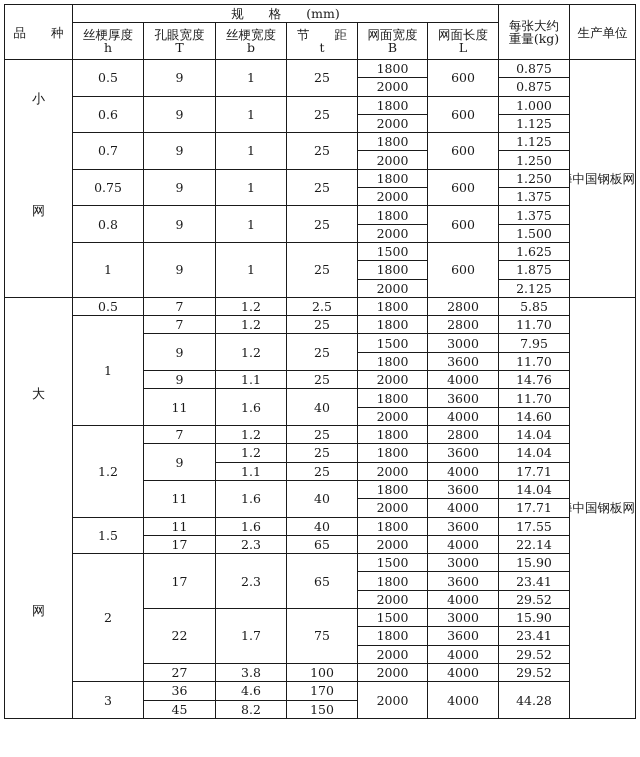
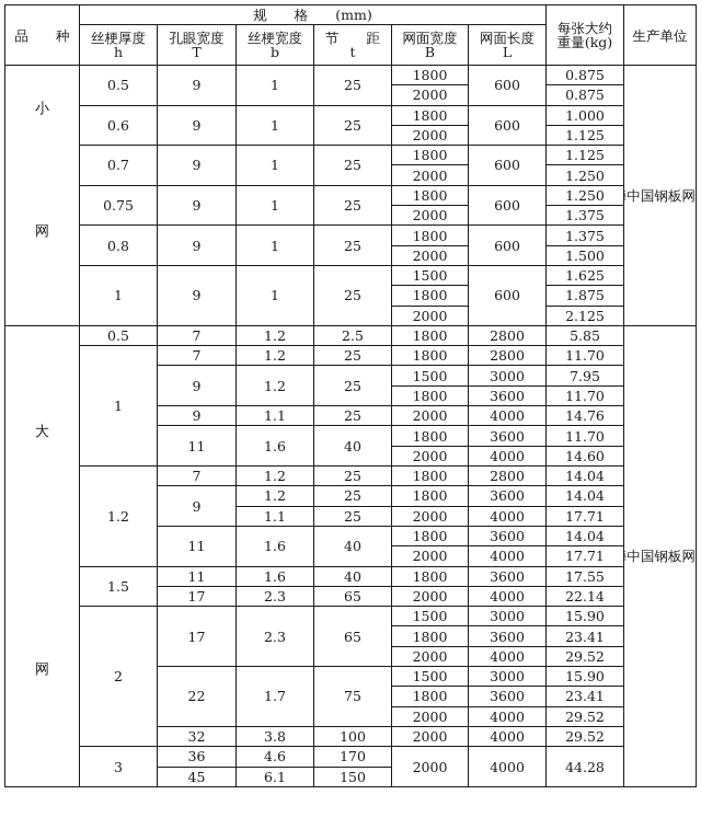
  品 种	规 格 (mm)	每张大约 重量(kg)	生产单位
  丝梗厚度h	孔眼宽度T	丝梗宽度b	节 距t	网面宽度B	网面长度L
  小 网	0.5	9	1	25	1800	600	0.875	中国钢板网
  2000	0.875
  0.6	9	1	25	1800	600	1.000
  2000	1.125
  0.7	9	1	25	1800	600	1.125
  2000	1.250
  0.75	9	1	25	1800	600	1.250
  2000	1.375
  0.8	9	1	25	1800	600	1.375
  2000	1.500
  1	9	1	25	1500	600	1.625
  1800	1.875
  2000	2.125
  大 网	0.5	7	1.2	2.5	1800	2800	5.85	中国钢板网
  1	7	1.2	25	1800	2800	11.70
  9	1.2	25	1500	3000	7.95
  1800	3600	11.70
  9	1.1	25	2000	4000	14.76
  11	1.6	40	1800	3600	11.70
  2000	4000	14.60
  1.2	7	1.2	25	1800	2800	14.04
  9	1.2	25	1800	3600	14.04
  1.1	25	2000	4000	17.71
  11	1.6	40	1800	3600	14.04
  2000	4000	17.71
  1.5	11	1.6	40	1800	3600	17.55
  17	2.3	65	2000	4000	22.14
  2	17	2.3	65	1500	3000	15.90
  1800	3600	23.41
  2000	4000	29.52
  22	1.7	75	1500	3000	15.90
  1800	3600	23.41
  2000	4000	29.52
- 27	3.8	100	2000	4000	29.52
+ 32	3.8	100	2000	4000	29.52
  3	36	4.6	170	2000	4000	44.28
- 45	8.2	150
+ 45	6.1	150
